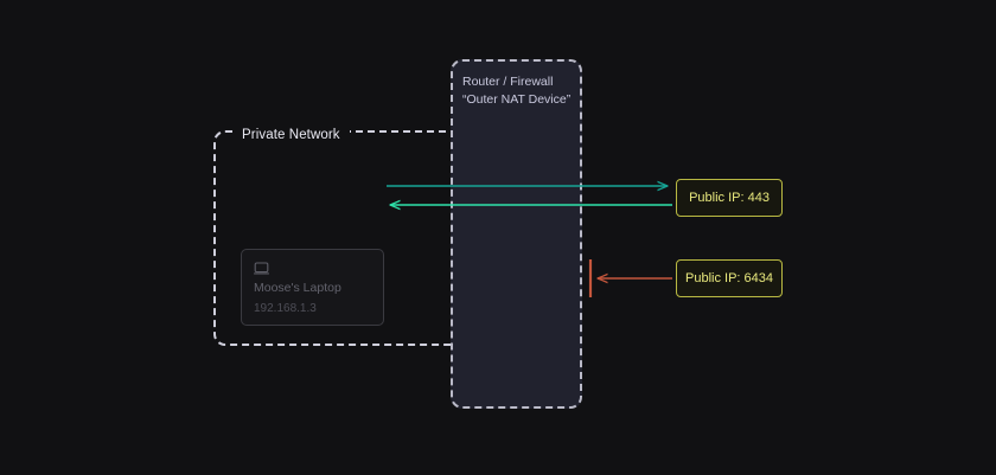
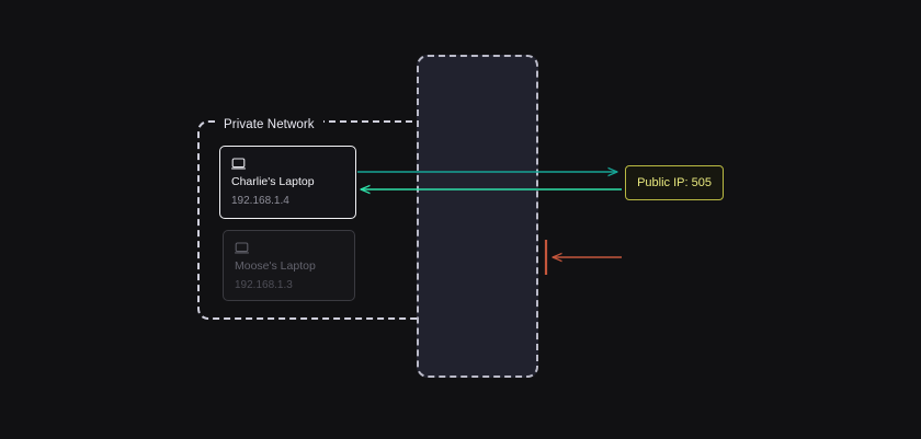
+ Charlie's Laptop
+ 192.168.1.4
  Moose's Laptop
  192.168.1.3
  Private Network
- Router / Firewall
- “Outer NAT Device”
- Public IP: 443
+ Public IP: 505
- Public IP: 6434
